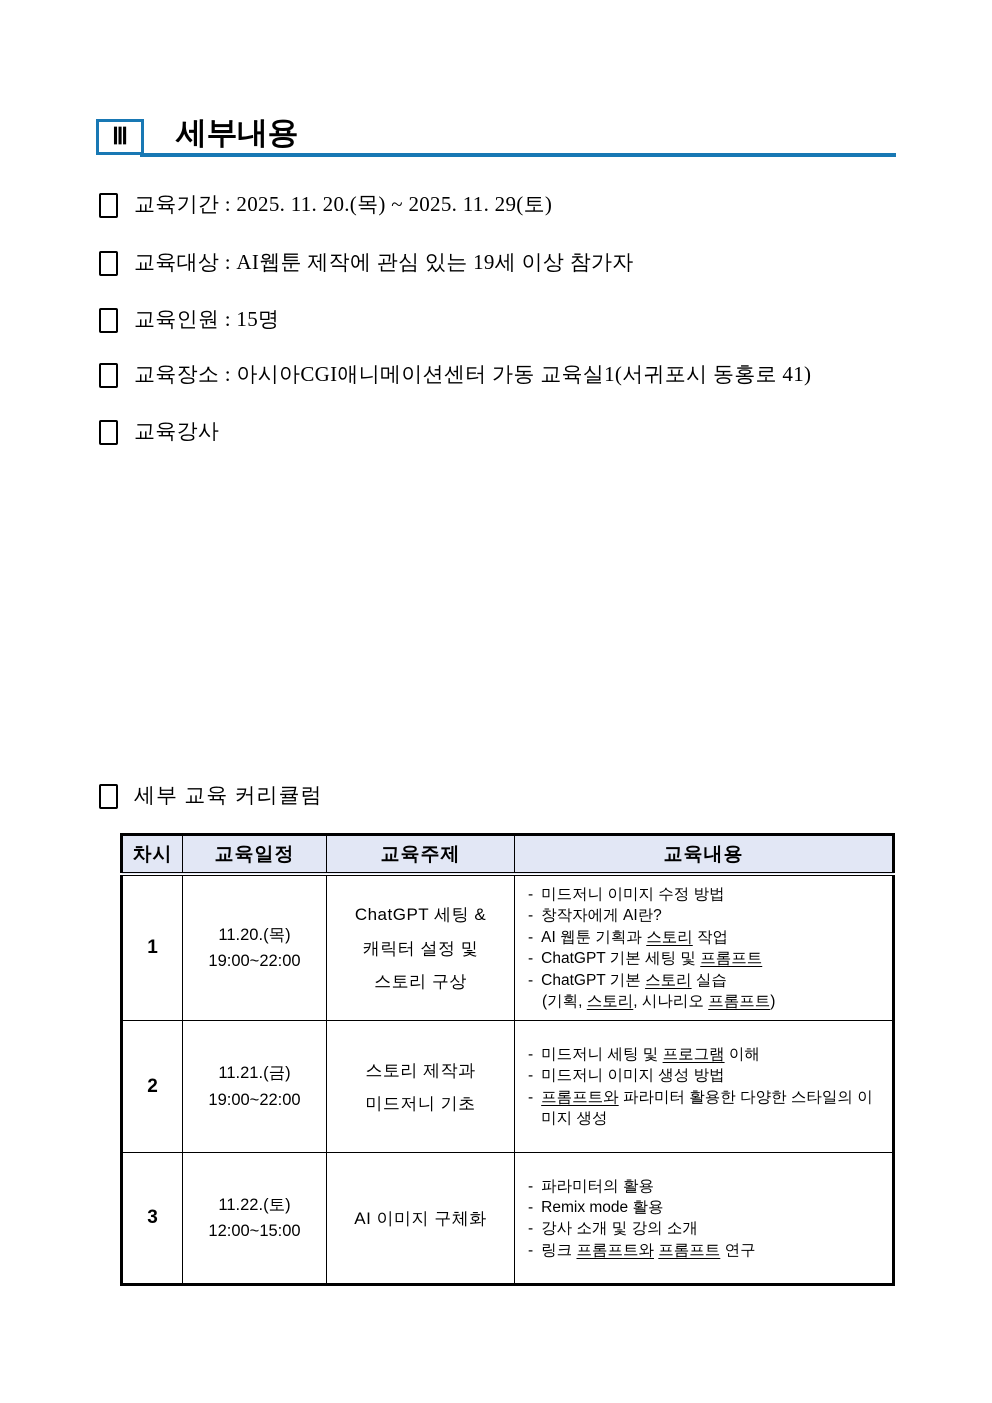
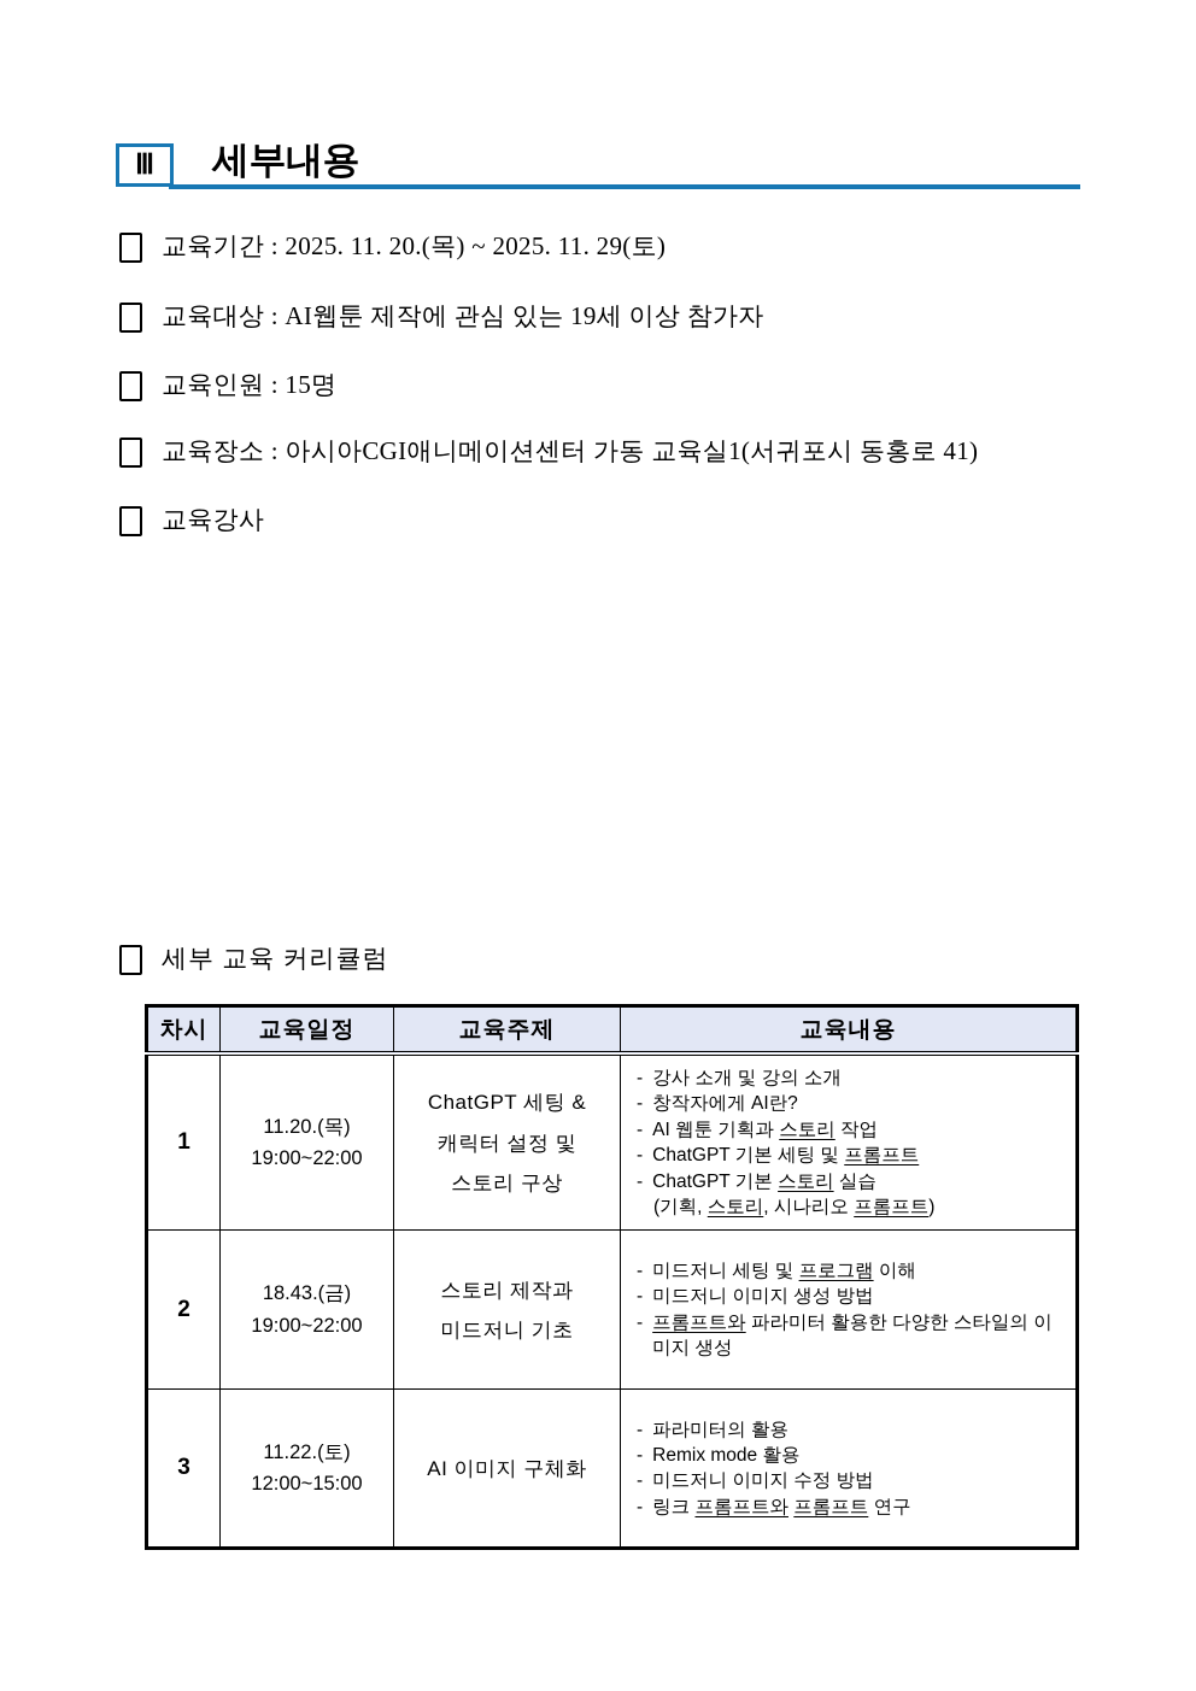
  Ⅲ
  세부내용
  교육기간 : 2025. 11. 20.(목) ~ 2025. 11. 29(토)
  교육대상 : AI웹툰 제작에 관심 있는 19세 이상 참가자
  교육인원 : 15명
  교육장소 : 아시아CGI애니메이션센터 가동 교육실1(서귀포시 동홍로 41)
  교육강사
  세부 교육 커리큘럼
  차시	교육일정	교육주제	교육내용
- 1	11.20.(목)19:00~22:00	ChatGPT 세팅 &캐릭터 설정 및스토리 구상	- 미드저니 이미지 수정 방법- 창작자에게 AI란?- AI 웹툰 기획과 스토리 작업- ChatGPT 기본 세팅 및 프롬프트 - ChatGPT 기본 스토리 실습(기획, 스토리, 시나리오 프롬프트)
+ 1	11.20.(목)19:00~22:00	ChatGPT 세팅 &캐릭터 설정 및스토리 구상	- 강사 소개 및 강의 소개- 창작자에게 AI란?- AI 웹툰 기획과 스토리 작업- ChatGPT 기본 세팅 및 프롬프트 - ChatGPT 기본 스토리 실습(기획, 스토리, 시나리오 프롬프트)
- 2	11.21.(금)19:00~22:00	스토리 제작과미드저니 기초	- 미드저니 세팅 및 프로그램 이해- 미드저니 이미지 생성 방법- 프롬프트와 파라미터 활용한 다양한 스타일의 이미지 생성
+ 2	18.43.(금)19:00~22:00	스토리 제작과미드저니 기초	- 미드저니 세팅 및 프로그램 이해- 미드저니 이미지 생성 방법- 프롬프트와 파라미터 활용한 다양한 스타일의 이미지 생성
- 3	11.22.(토)12:00~15:00	AI 이미지 구체화	- 파라미터의 활용- Remix mode 활용- 강사 소개 및 강의 소개- 링크 프롬프트와 프롬프트 연구
+ 3	11.22.(토)12:00~15:00	AI 이미지 구체화	- 파라미터의 활용- Remix mode 활용- 미드저니 이미지 수정 방법- 링크 프롬프트와 프롬프트 연구
